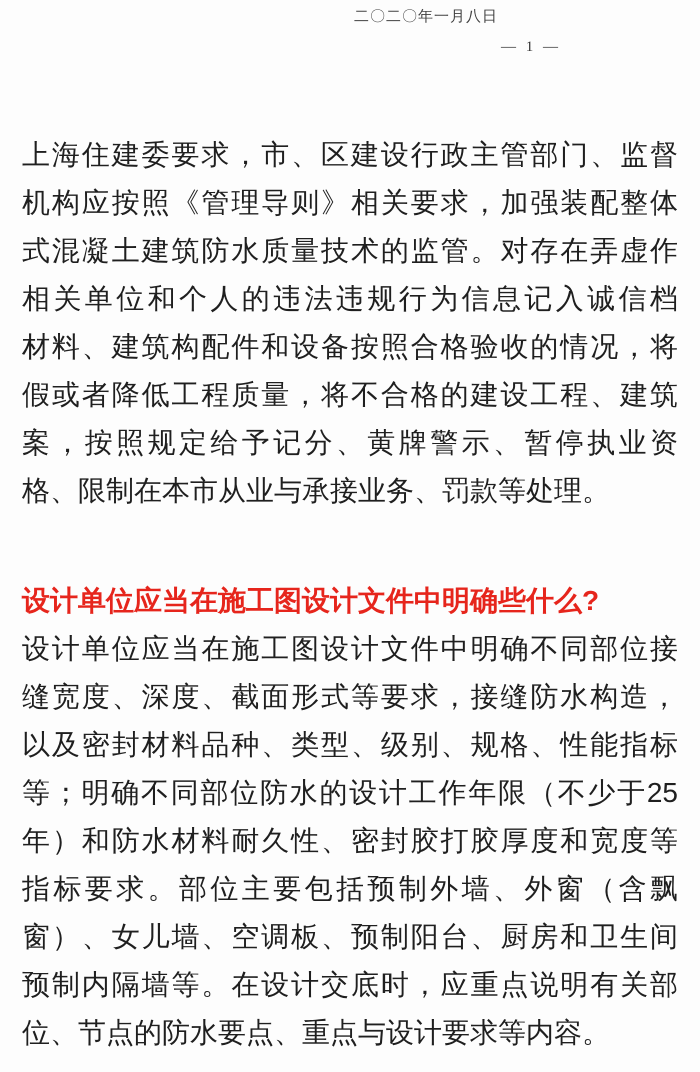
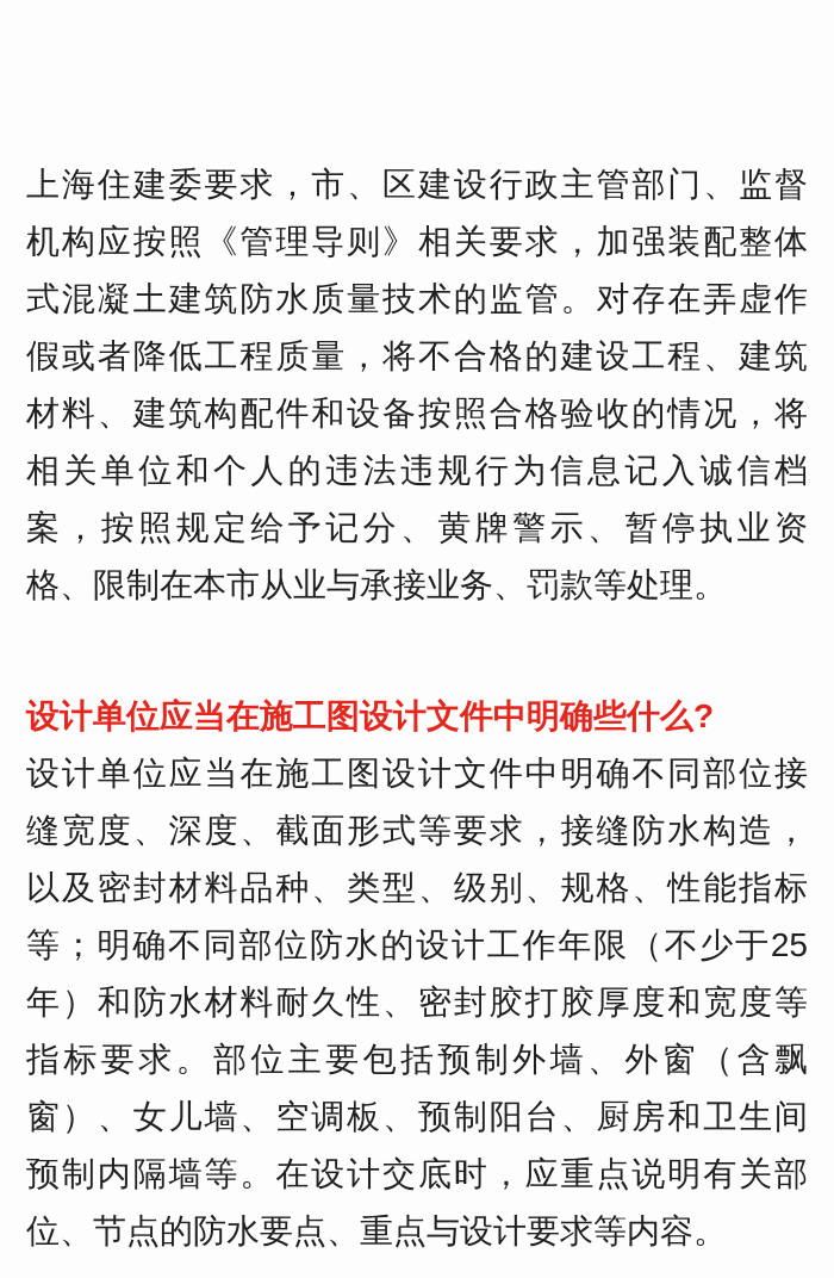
- 二〇二〇年一月八日
- — 1 —
  上海住建委要求，市、区建设行政主管部门、监督
  机构应按照《管理导则》相关要求，加强装配整体
  式混凝土建筑防水质量技术的监管。对存在弄虚作
- 相关单位和个人的违法违规行为信息记入诚信档
+ 假或者降低工程质量，将不合格的建设工程、建筑
  材料、建筑构配件和设备按照合格验收的情况，将
- 假或者降低工程质量，将不合格的建设工程、建筑
+ 相关单位和个人的违法违规行为信息记入诚信档
  案，按照规定给予记分、黄牌警示、暂停执业资
  格、限制在本市从业与承接业务、罚款等处理。
  设计单位应当在施工图设计文件中明确些什么?
  设计单位应当在施工图设计文件中明确不同部位接
  缝宽度、深度、截面形式等要求，接缝防水构造，
  以及密封材料品种、类型、级别、规格、性能指标
  等；明确不同部位防水的设计工作年限（不少于25
  年）和防水材料耐久性、密封胶打胶厚度和宽度等
  指标要求。部位主要包括预制外墙、外窗（含飘
  窗）、女儿墙、空调板、预制阳台、厨房和卫生间
  预制内隔墙等。在设计交底时，应重点说明有关部
  位、节点的防水要点、重点与设计要求等内容。
